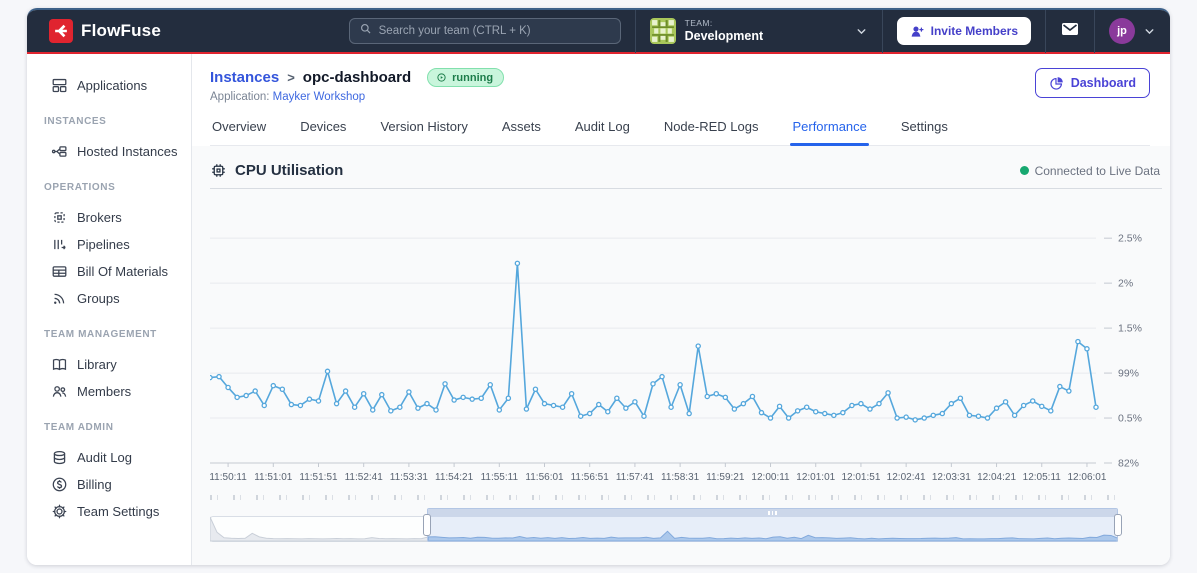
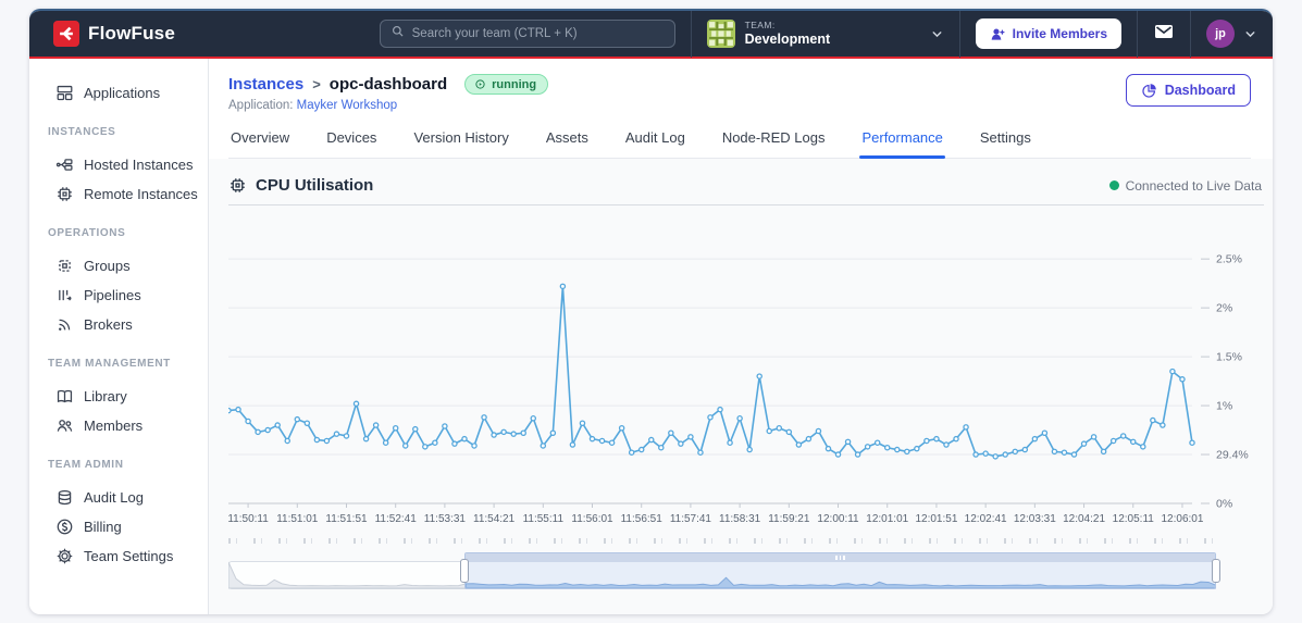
  FlowFuse
  Search your team (CTRL + K)
  TEAM:
  Development
  Invite Members
  jp
  Applications
  INSTANCES
  Hosted Instances
+ Remote Instances
  OPERATIONS
- Brokers
+ Groups
  Pipelines
- Bill Of Materials
- Groups
+ Brokers
  TEAM MANAGEMENT
  Library
  Members
  TEAM ADMIN
  Audit Log
  Billing
  Team Settings
  Instances
  >
  opc-dashboard
  running
  Application: Mayker Workshop
  Dashboard
  Overview
  Devices
  Version History
  Assets
  Audit Log
  Node-RED Logs
  Performance
  Settings
  CPU Utilisation
  Connected to Live Data
- 82%
+ 0%
- 0.5%
+ 29.4%
- 99%
+ 1%
  1.5%
  2%
  2.5%
  11:50:11
  11:51:01
  11:51:51
  11:52:41
  11:53:31
  11:54:21
  11:55:11
  11:56:01
  11:56:51
  11:57:41
  11:58:31
  11:59:21
  12:00:11
  12:01:01
  12:01:51
  12:02:41
  12:03:31
  12:04:21
  12:05:11
  12:06:01
